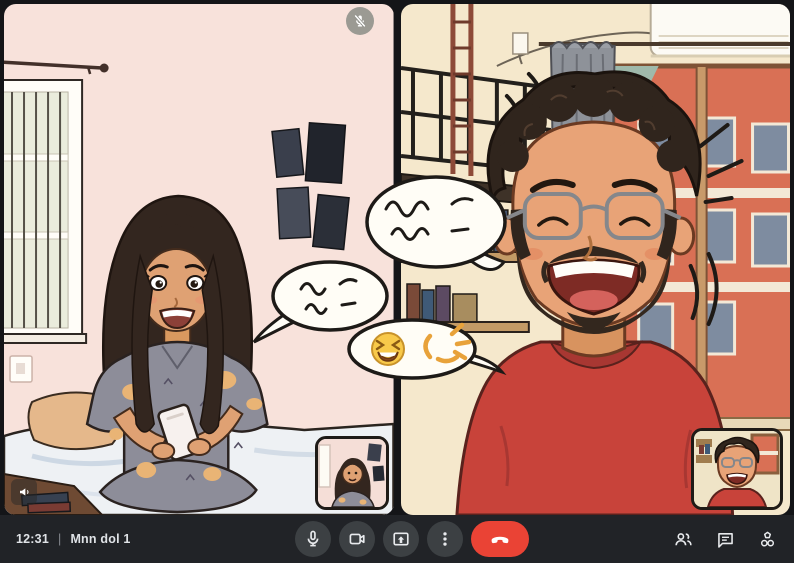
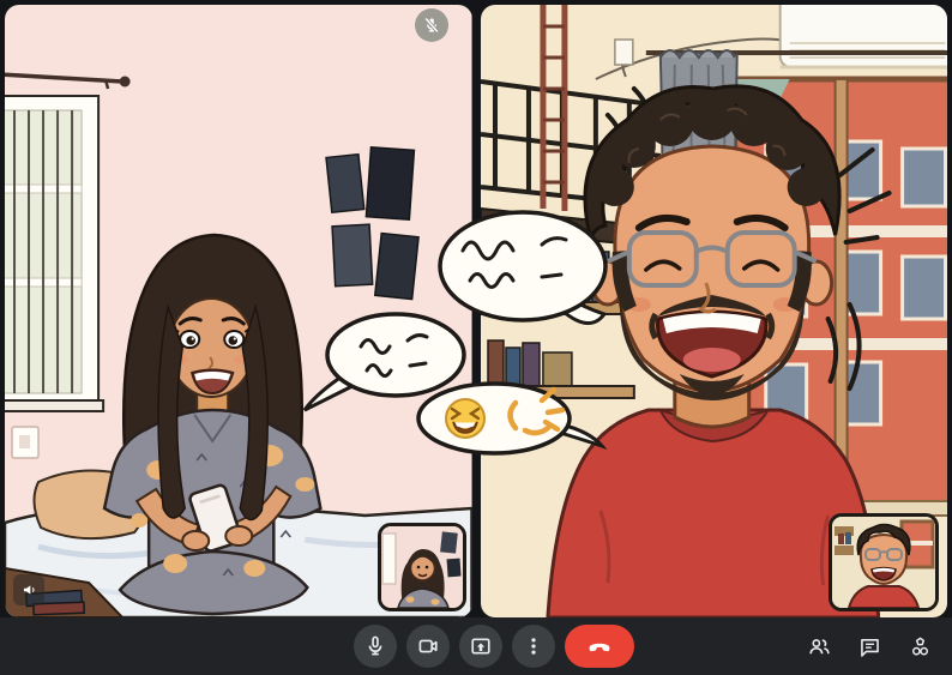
- 12:31
- |
- Mnn dol 1
